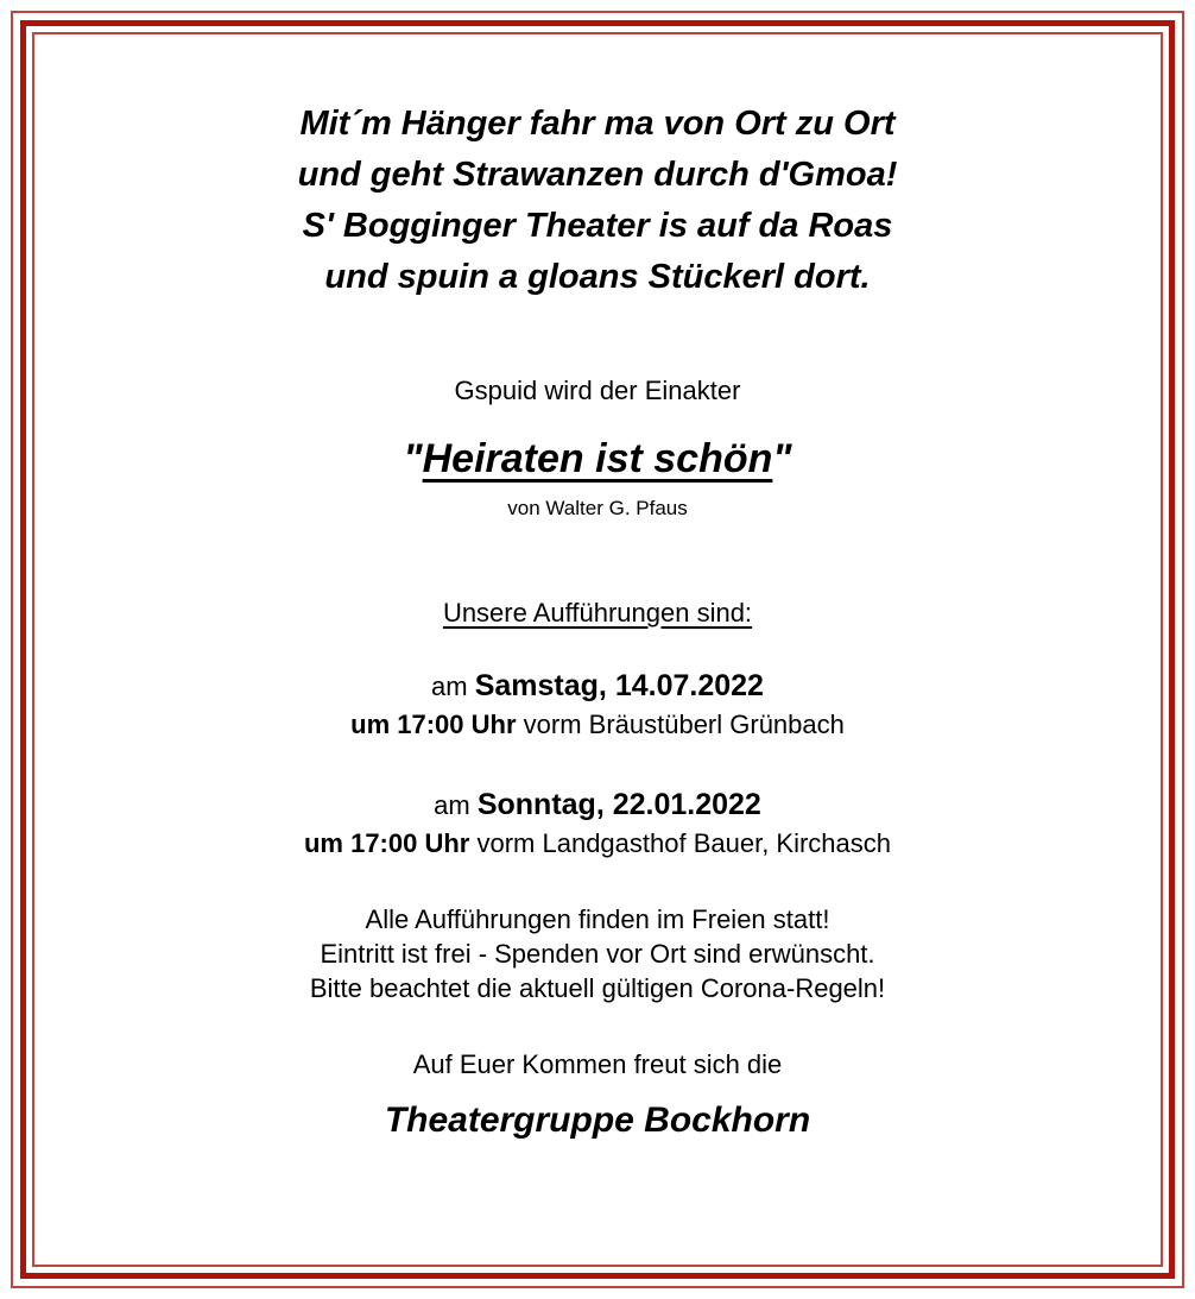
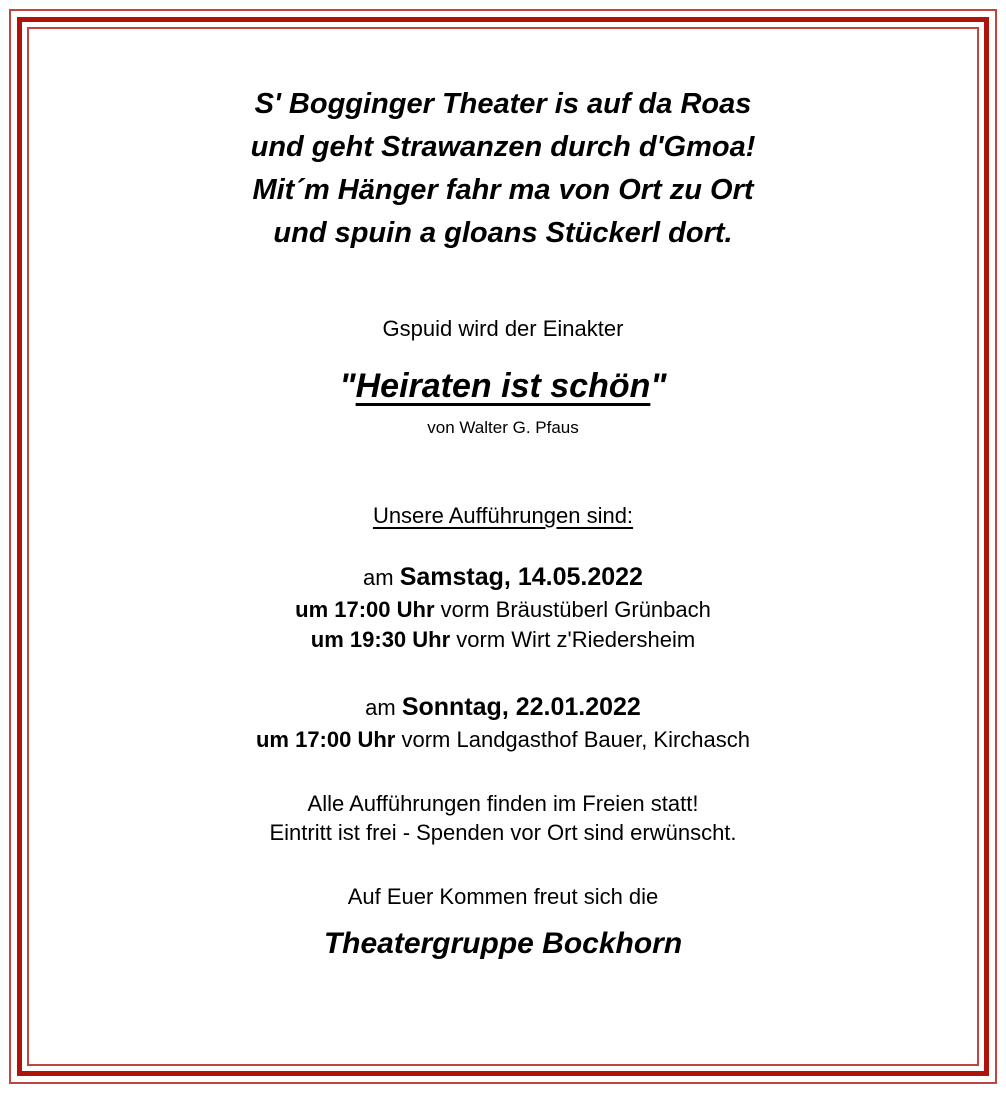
- Mit´m Hänger fahr ma von Ort zu Ort
+ S' Bogginger Theater is auf da Roas
  und geht Strawanzen durch d'Gmoa!
- S' Bogginger Theater is auf da Roas
+ Mit´m Hänger fahr ma von Ort zu Ort
  und spuin a gloans Stückerl dort.
  Gspuid wird der Einakter
  "Heiraten ist schön"
  von Walter G. Pfaus
  Unsere Aufführungen sind:
- am Samstag, 14.07.2022
+ am Samstag, 14.05.2022
  um 17:00 Uhr vorm Bräustüberl Grünbach
+ um 19:30 Uhr vorm Wirt z'Riedersheim
  am Sonntag, 22.01.2022
  um 17:00 Uhr vorm Landgasthof Bauer, Kirchasch
  Alle Aufführungen finden im Freien statt!
  Eintritt ist frei - Spenden vor Ort sind erwünscht.
- Bitte beachtet die aktuell gültigen Corona-Regeln!
  Auf Euer Kommen freut sich die
  Theatergruppe Bockhorn
